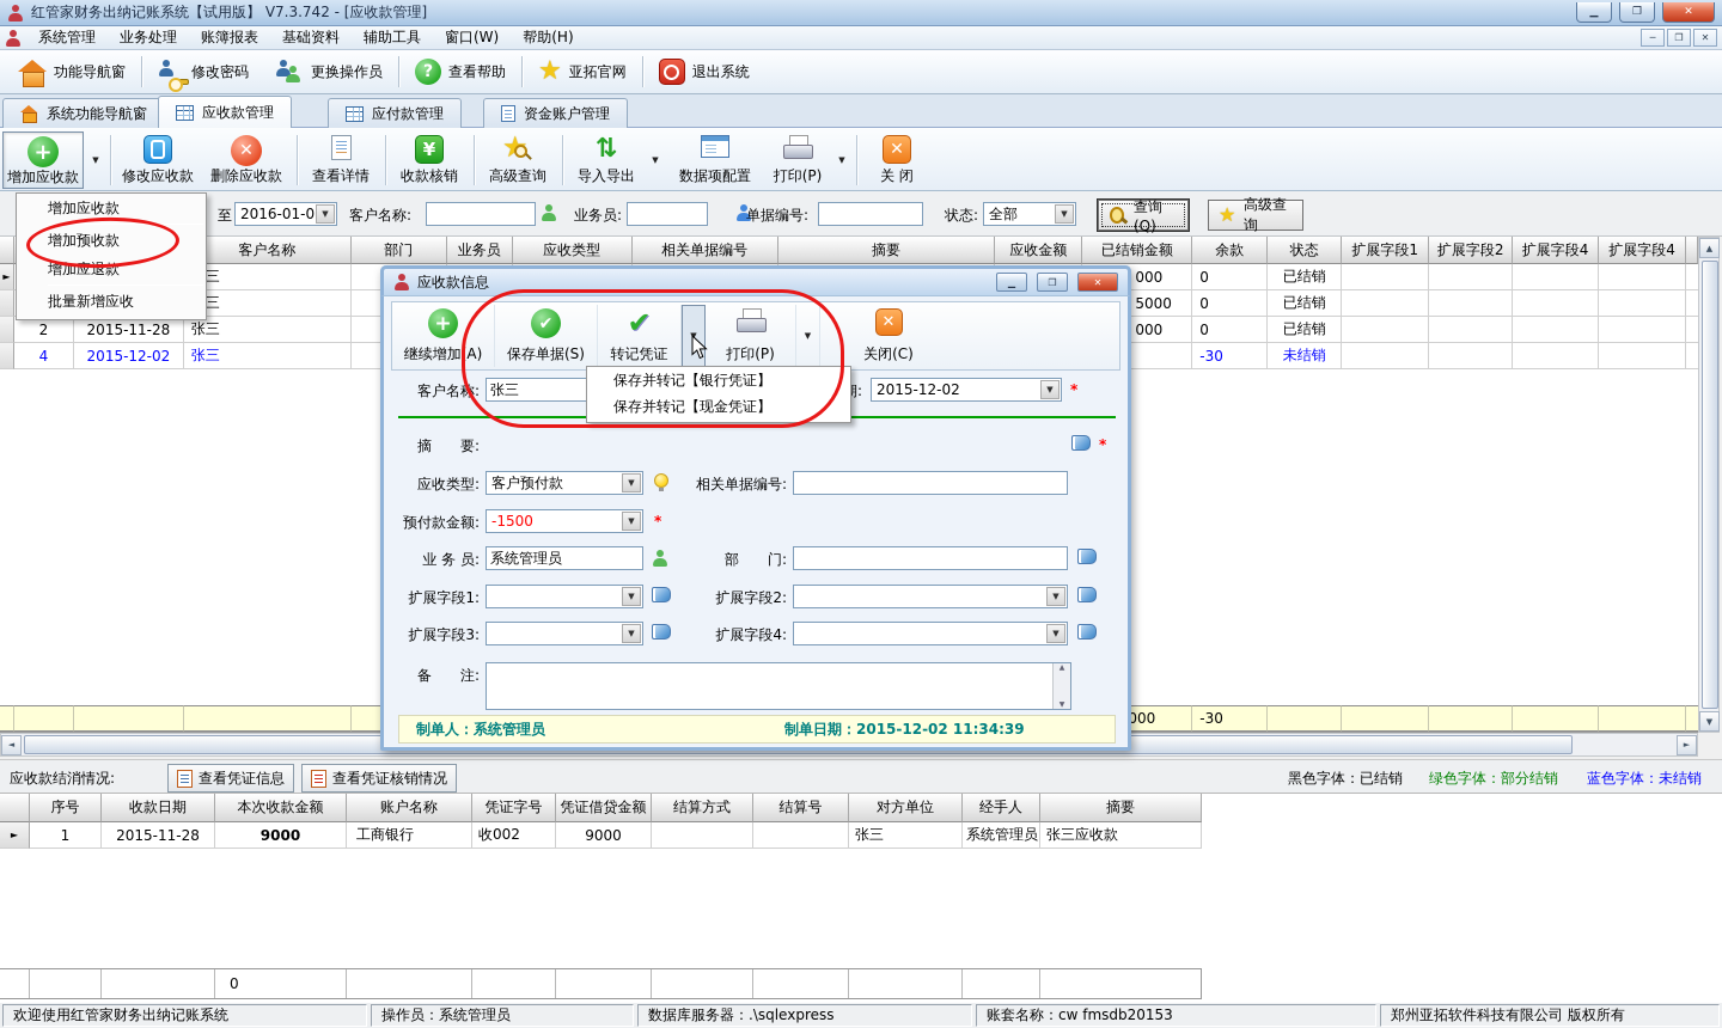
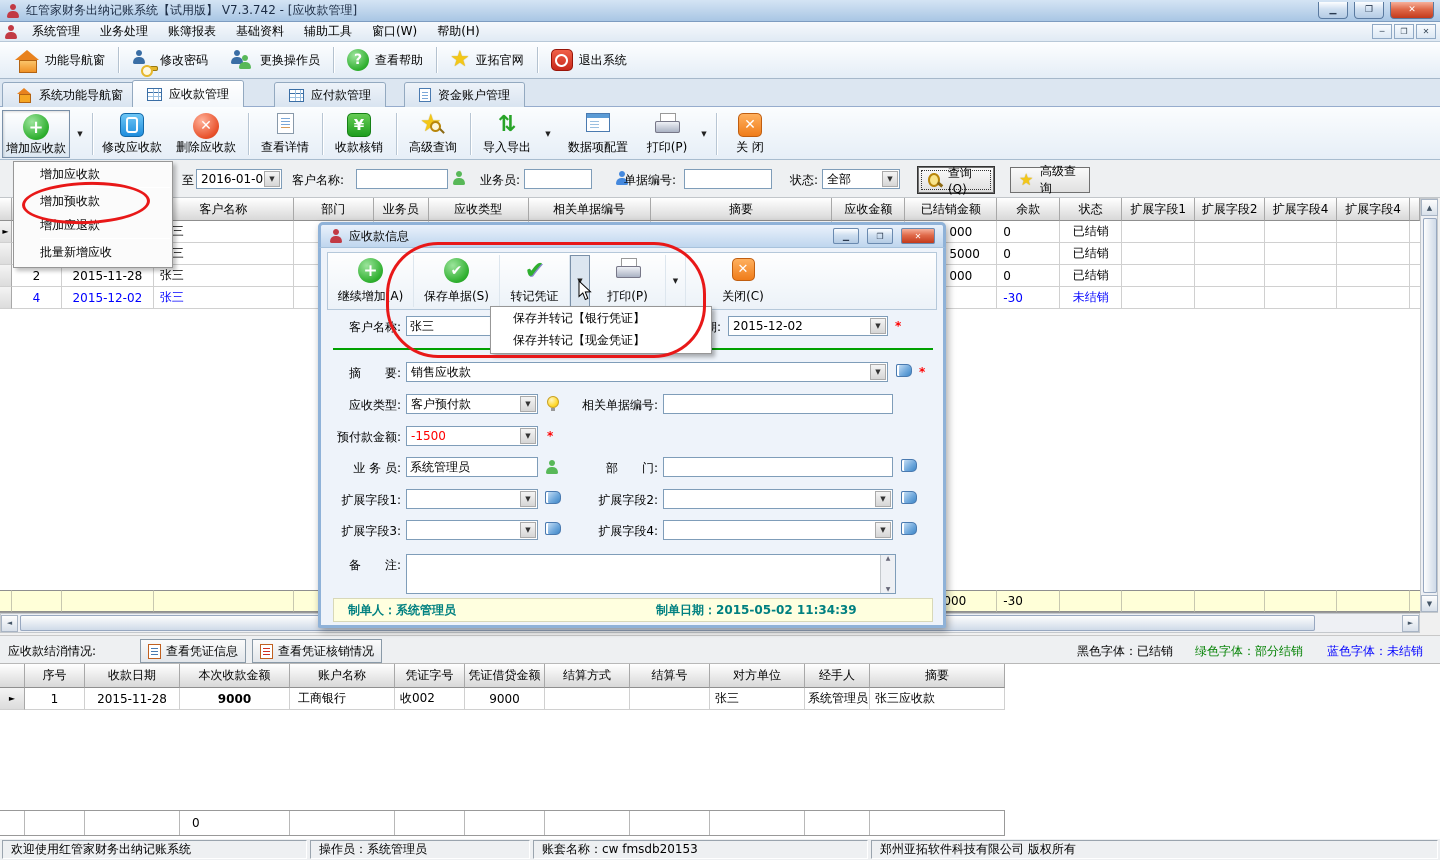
  红管家财务出纳记账系统【试用版】 V7.3.742 - [应收款管理]
  ▁
  ❐
  ✕
  系统管理
  业务处理
  账簿报表
  基础资料
  辅助工具
  窗口(W)
  帮助(H)
  ─
  ❐
  ✕
  功能导航窗
  修改密码
  更换操作员
  ?
  查看帮助
  ★
  亚拓官网
  退出系统
  系统功能导航窗
  应收款管理
  应付款管理
  资金账户管理
  +
  增加应收款
  ▼
  修改应收款
  ✕
  删除应收款
  查看详情
  ¥
  收款核销
  高级查询
  ⇅
  导入导出
  ▼
  数据项配置
  打印(P)
  ▼
  ✕
  关 闭
  至
  2016-01-0
  客户名称:
  业务员:
  单据编号:
  状态:
  全部
  查询(Q)
  ★
  高级查询
  客户名称
  部门
  业务员
  应收类型
  相关单据编号
  摘要
  应收金额
  已结销金额
  余款
  状态
  扩展字段1
  扩展字段2
  扩展字段4
  扩展字段4
  ►
  000
  0
  已结销
  5000
  0
  已结销
  2
  2015-11-28
  张三
  000
  0
  已结销
  4
  2015-12-02
  张三
  -30
  未结销
  000
  -30
  ▲
  ▼
  ◄
  ►
  应收款结消情况:
  查看凭证信息
  查看凭证核销情况
  黑色字体：已结销
  绿色字体：部分结销
  蓝色字体：未结销
  序号
  收款日期
  本次收款金额
  账户名称
  凭证字号
  凭证借贷金额
  结算方式
  结算号
  对方单位
  经手人
  摘要
  ►
  1
  2015-11-28
  9000
  工商银行
  收002
  9000
  张三
  系统管理员
  张三应收款
  0
  欢迎使用红管家财务出纳记账系统
  操作员：系统管理员
- 数据库服务器：.\sqlexpress
  账套名称：cw fmsdb20153
  郑州亚拓软件科技有限公司 版权所有
  增加应收款
  增加预收款
  增加应退款
  批量新增应收
  应收款信息
  ▁
  ❐
  ✕
  +
  继续增加(A)
  ✔
  保存单据(S)
  ✔
  转记凭证
  ▼
  打印(P)
  ▼
  ✕
  关闭(C)
  客户名称:
  张三
  2015-12-02
  *
  摘 要:
+ 销售应收款
  *
  应收类型:
  客户预付款
  相关单据编号:
  预付款金额:
  -1500
  *
  业 务 员:
  系统管理员
  部 门:
  扩展字段1:
  扩展字段2:
  扩展字段3:
  扩展字段4:
  备 注:
  制单人：
  系统管理员
  制单日期：
- 2015-12-02 11:34:39
+ 2015-05-02 11:34:39
  保存并转记【银行凭证】
  保存并转记【现金凭证】
